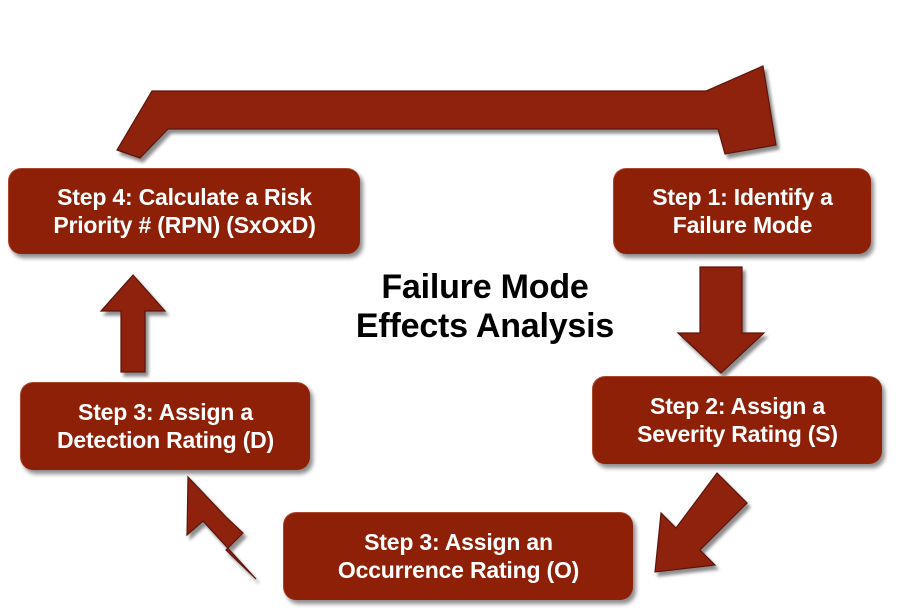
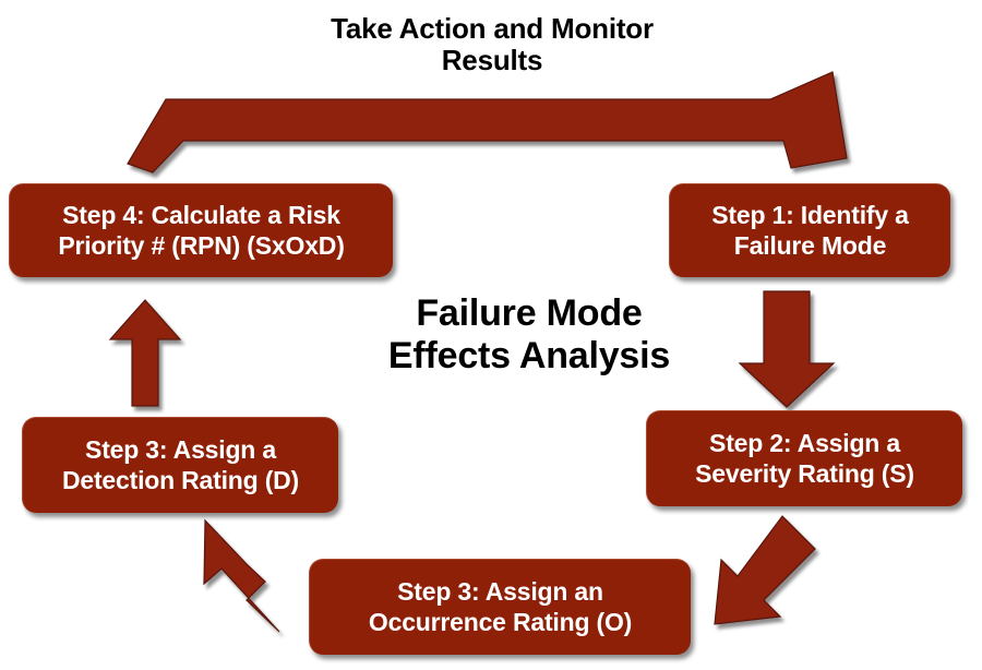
+ Take Action and Monitor
+ Results
  Failure Mode
  Effects Analysis
  Step 4: Calculate a Risk
  Priority # (RPN) (SxOxD)
  Step 1: Identify a
  Failure Mode
  Step 2: Assign a
  Severity Rating (S)
  Step 3: Assign an
  Occurrence Rating (O)
  Step 3: Assign a
  Detection Rating (D)
